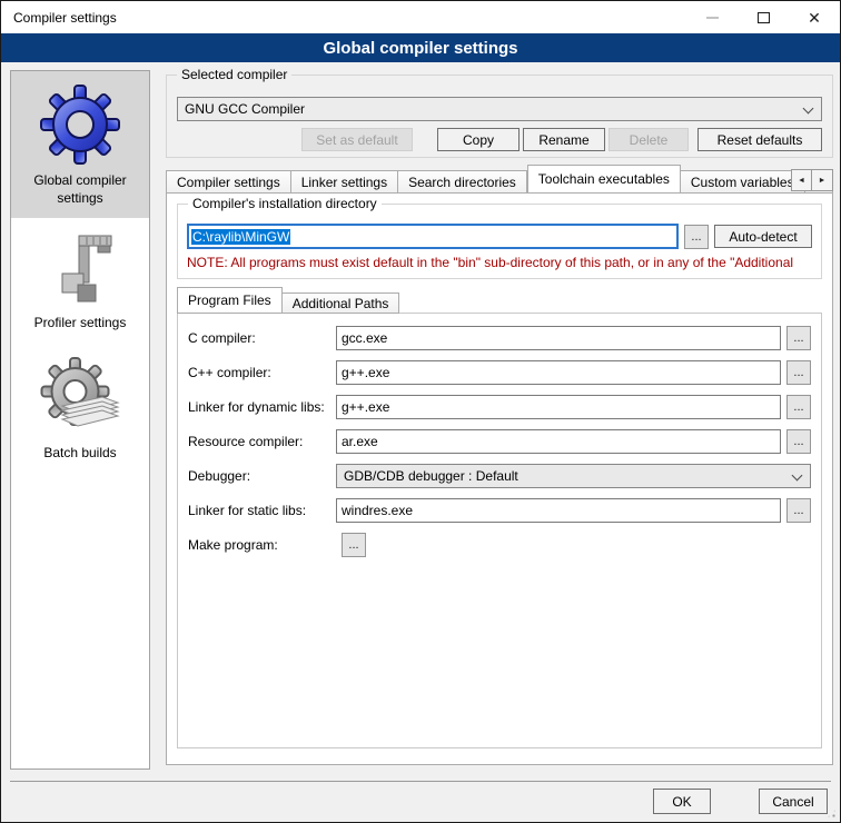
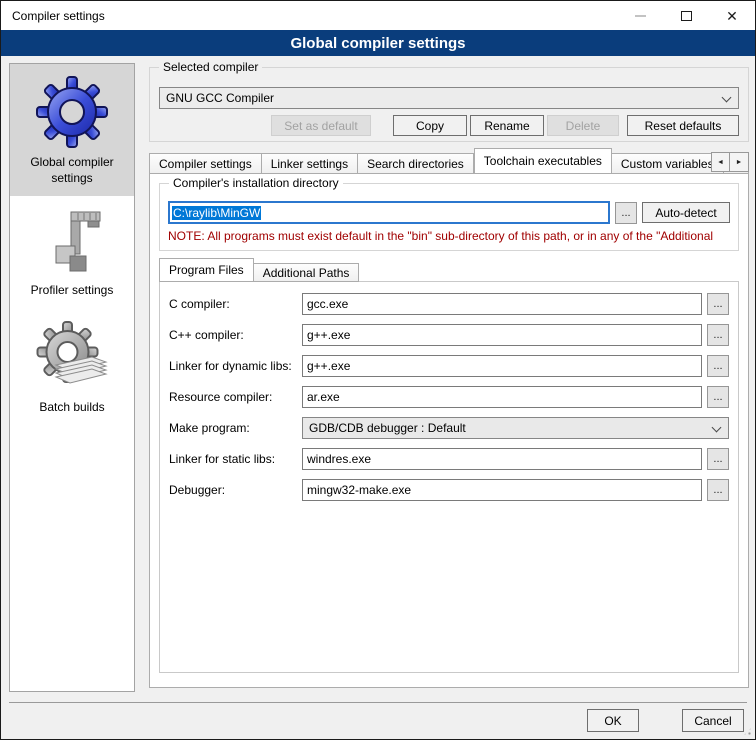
  Compiler settings
  ✕
  Global compiler settings
  Global compiler settings
  Profiler settings
  Batch builds
  Selected compiler
  GNU GCC Compiler
  Set as default
  Copy
  Rename
  Delete
  Reset defaults
  Compiler settings
  Linker settings
  Search directories
  Toolchain executables
  Custom variable
  Compiler's installation directory
  C:\raylib\MinGW
  ...
  Auto-detect
  NOTE: All programs must exist default in the "bin" sub-directory of this path, or in any of the "Additional
  Program Files
  Additional Paths
  C compiler:
  gcc.exe
  ...
  C++ compiler:
  g++.exe
  ...
  Linker for dynamic libs:
  g++.exe
  ...
  Resource compiler:
  ar.exe
  ...
- Debugger:
+ Make program:
  GDB/CDB debugger : Default
  Linker for static libs:
  windres.exe
  ...
- Make program:
+ Debugger:
+ mingw32-make.exe
  ...
  OK
  Cancel
